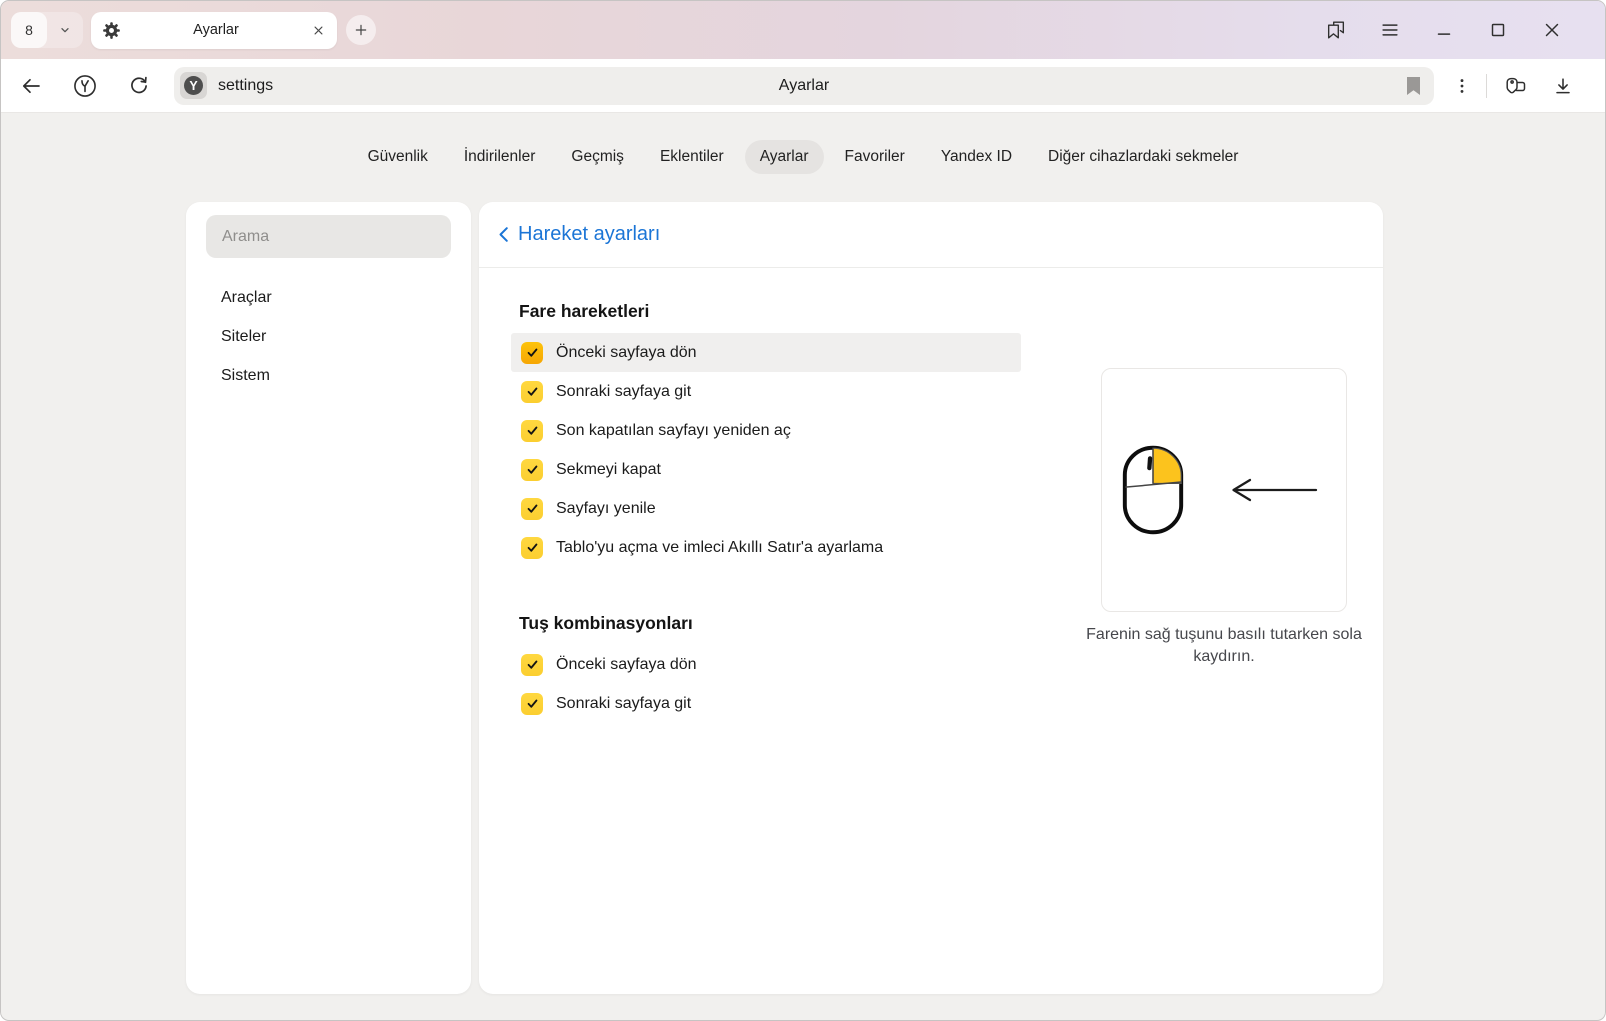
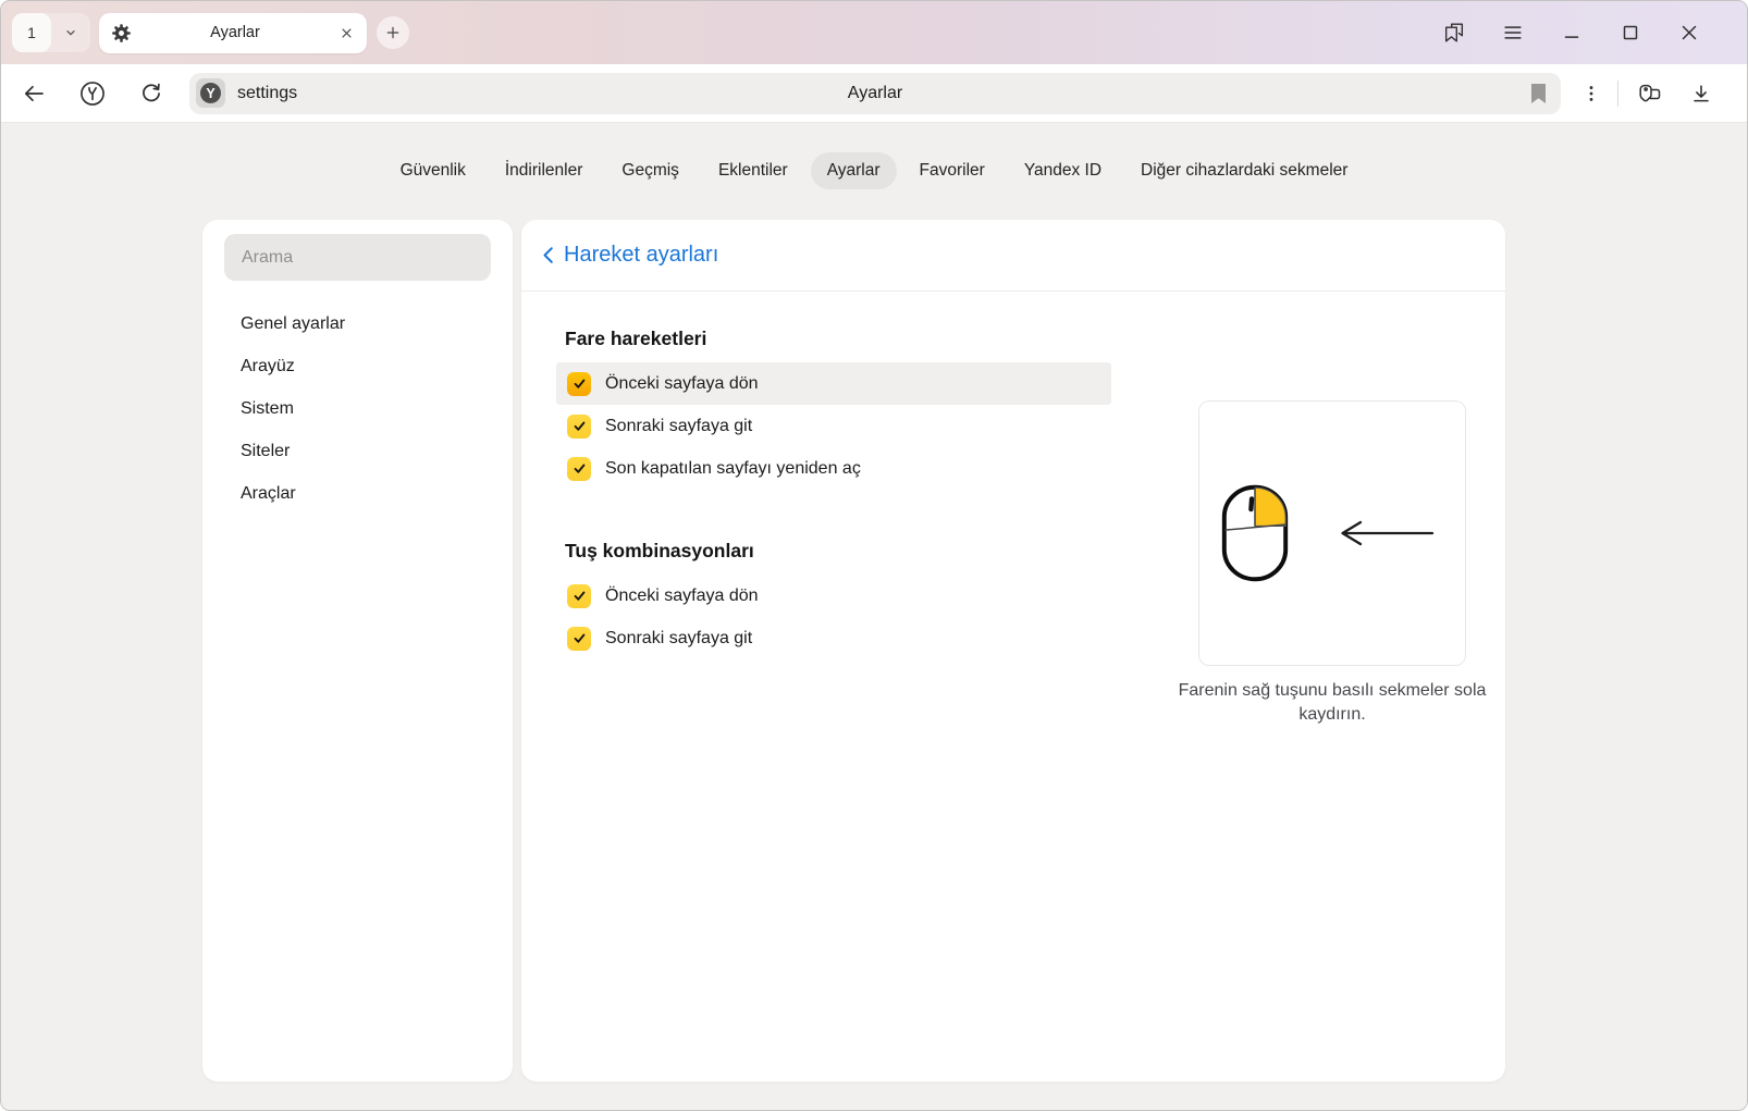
- 8
+ 1
  Ayarlar
  Y
  settings
  Ayarlar
  Güvenlik
  İndirilenler
  Geçmiş
  Eklentiler
  Ayarlar
  Favoriler
  Yandex ID
  Diğer cihazlardaki sekmeler
  Arama
+ Genel ayarlar
+ Arayüz
- Araçlar
+ Sistem
  Siteler
- Sistem
+ Araçlar
  Hareket ayarları
  Fare hareketleri
  Önceki sayfaya dön
  Sonraki sayfaya git
  Son kapatılan sayfayı yeniden aç
- Sekmeyi kapat
- Sayfayı yenile
- Tablo'yu açma ve imleci Akıllı Satır'a ayarlama
  Tuş kombinasyonları
  Önceki sayfaya dön
  Sonraki sayfaya git
- Farenin sağ tuşunu basılı tutarken sola kaydırın.
+ Farenin sağ tuşunu basılı sekmeler sola kaydırın.
